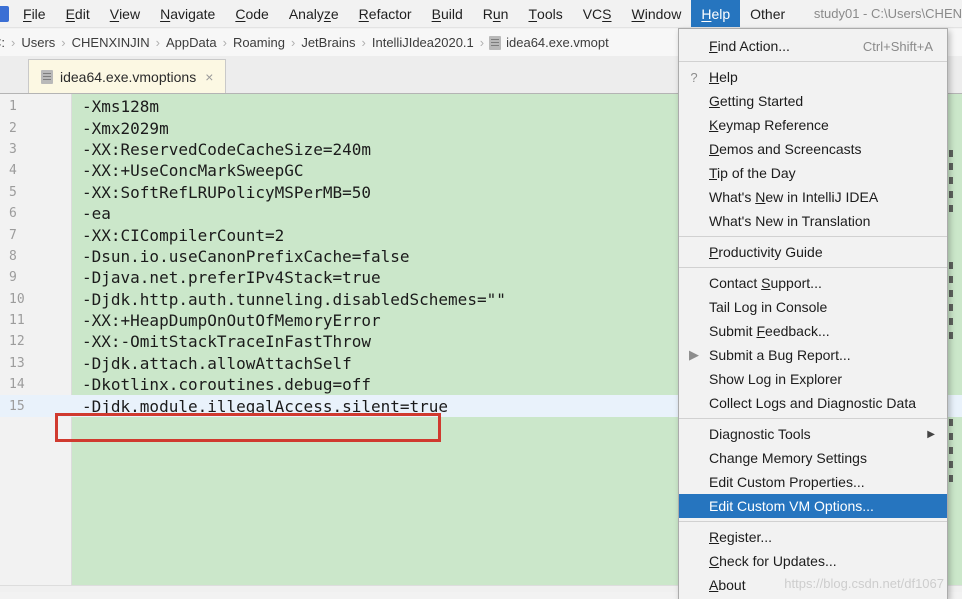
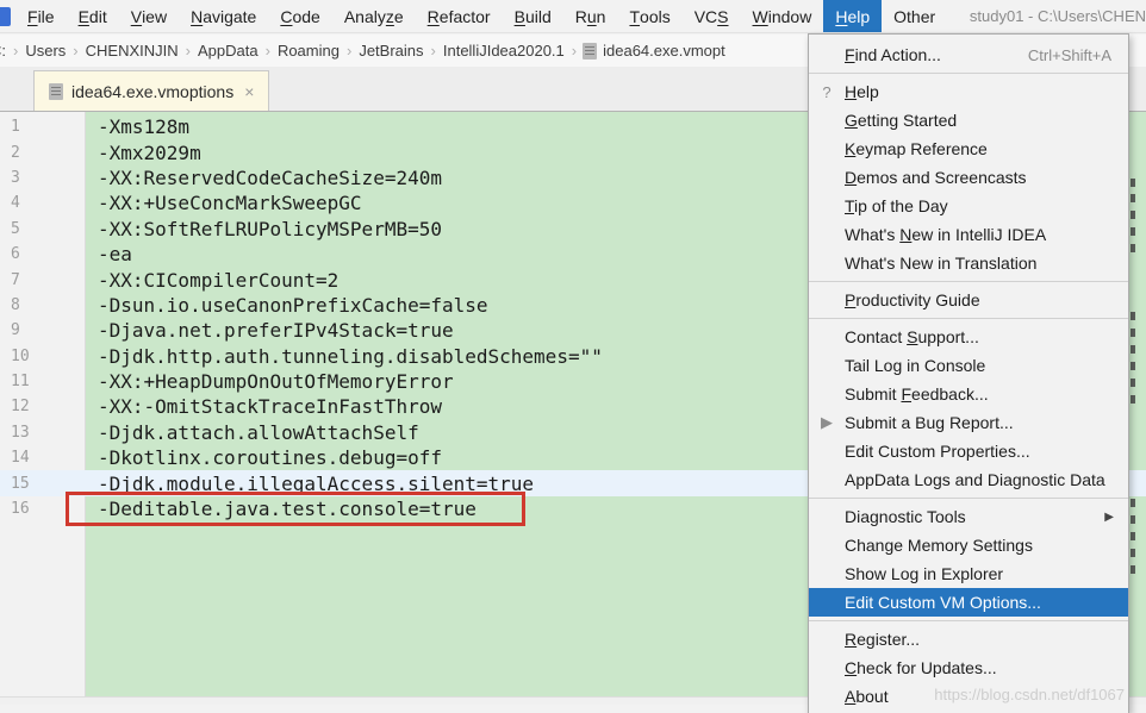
  F
  ile
  E
  dit
  V
  iew
  N
  avigate
  C
  ode
  Analy
  z
  e
  R
  efactor
  B
  uild
  R
  u
  n
  T
  ools
  VC
  S
  W
  indow
  H
  elp
  Other
  study01 - C:\Users\CHEN
  ›
  Users
  ›
  CHENXINJIN
  ›
  AppData
  ›
  Roaming
  ›
  JetBrains
  ›
  IntelliJIdea2020.1
  ›
  idea64.exe.vmopt
  idea64.exe.vmoptions
  ×
  1
  -Xms128m
  2
  -Xmx2029m
  3
  -XX:ReservedCodeCacheSize=240m
  4
  -XX:+UseConcMarkSweepGC
  5
  -XX:SoftRefLRUPolicyMSPerMB=50
  6
  -ea
  7
  -XX:CICompilerCount=2
  8
  -Dsun.io.useCanonPrefixCache=false
  9
  -Djava.net.preferIPv4Stack=true
  10
  -Djdk.http.auth.tunneling.disabledSchemes=""
  11
  -XX:+HeapDumpOnOutOfMemoryError
  12
  -XX:-OmitStackTraceInFastThrow
  13
  -Djdk.attach.allowAttachSelf
  14
  -Dkotlinx.coroutines.debug=off
  15
  -Djdk.module.illegalAccess.silent=true
+ 16
+ -Deditable.java.test.console=true
  Find Action...
  Ctrl+Shift+A
  ?
  Help
  Getting Started
  Keymap Reference
  Demos and Screencasts
  Tip of the Day
  What's New in IntelliJ IDEA
  What's New in Translation
  Productivity Guide
  Contact Support...
  Tail Log in Console
  Submit Feedback...
  ▶
  Submit a Bug Report...
- Show Log in Explorer
+ Edit Custom Properties...
- Collect Logs and Diagnostic Data
+ AppData Logs and Diagnostic Data
  Diagnostic Tools
  ▶
  Change Memory Settings
- Edit Custom Properties...
+ Show Log in Explorer
  Edit Custom VM Options...
  Register...
  Check for Updates...
  About
  https://blog.csdn.net/df1067
